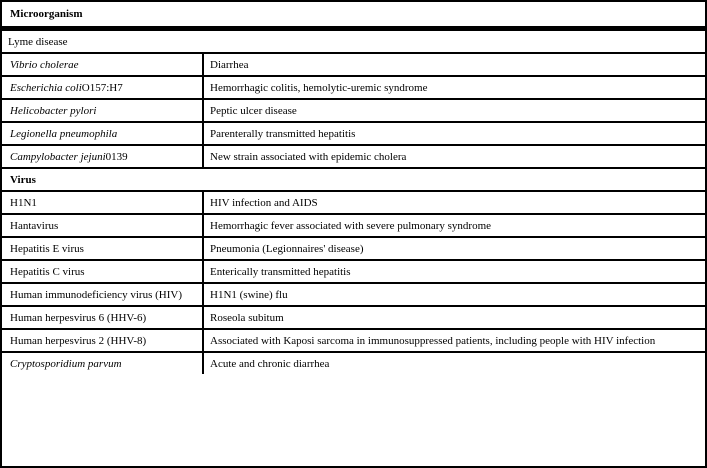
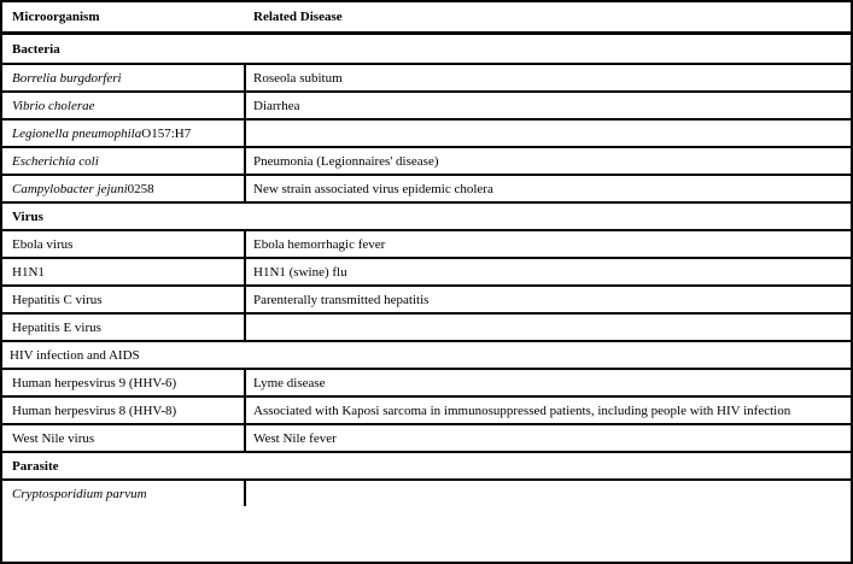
  Microorganism
+ Related Disease
+ Bacteria
+ Borrelia burgdorferi
- Lyme disease
+ Roseola subitum
  Vibrio cholerae
  Diarrhea
- Escherichia coli
+ Legionella pneumophila
  O157:H7
- Hemorrhagic colitis, hemolytic-uremic syndrome
- Helicobacter pylori
- Peptic ulcer disease
- Legionella pneumophila
+ Escherichia coli
- Parenterally transmitted hepatitis
+ Pneumonia (Legionnaires' disease)
  Campylobacter jejuni
- 0139
+ 0258
- New strain associated with epidemic cholera
+ New strain associated virus epidemic cholera
  Virus
+ Ebola virus
+ Ebola hemorrhagic fever
  H1N1
- HIV infection and AIDS
+ H1N1 (swine) flu
- Hantavirus
- Hemorrhagic fever associated with severe pulmonary syndrome
- Hepatitis E virus
+ Hepatitis C virus
- Pneumonia (Legionnaires' disease)
+ Parenterally transmitted hepatitis
- Hepatitis C virus
+ Hepatitis E virus
- Enterically transmitted hepatitis
- Human immunodeficiency virus (HIV)
- H1N1 (swine) flu
+ HIV infection and AIDS
- Human herpesvirus 6 (HHV-6)
+ Human herpesvirus 9 (HHV-6)
- Roseola subitum
+ Lyme disease
- Human herpesvirus 2 (HHV-8)
+ Human herpesvirus 8 (HHV-8)
  Associated with Kaposi sarcoma in immunosuppressed patients, including people with HIV infection
+ West Nile virus
+ West Nile fever
+ Parasite
  Cryptosporidium parvum
- Acute and chronic diarrhea
